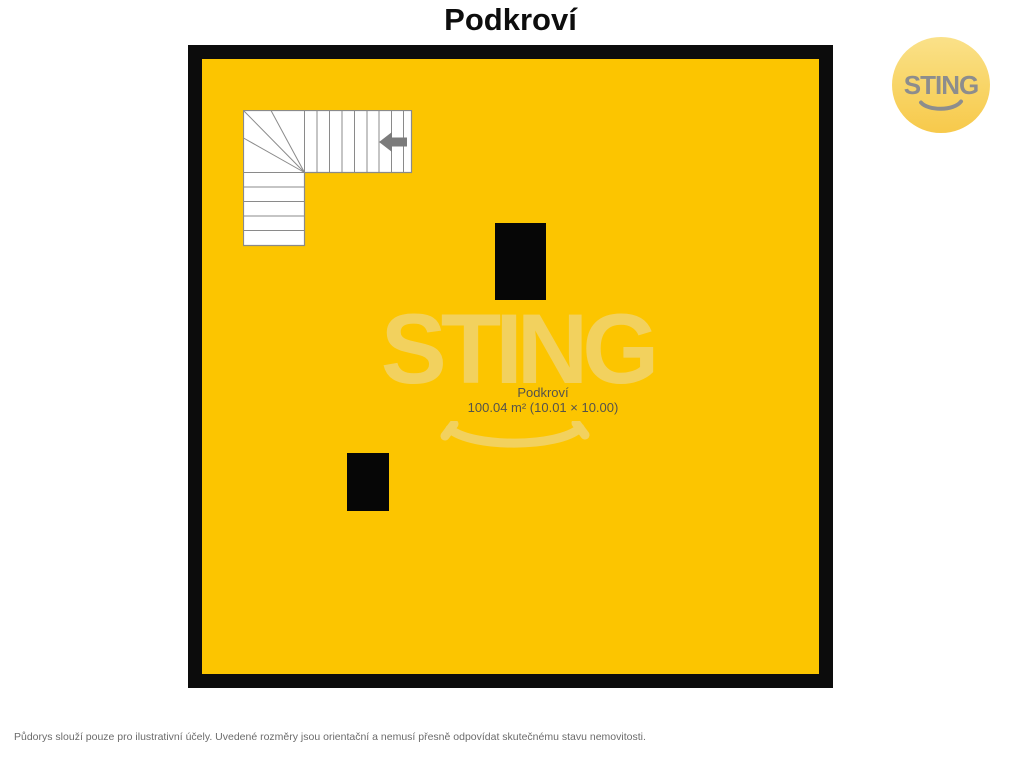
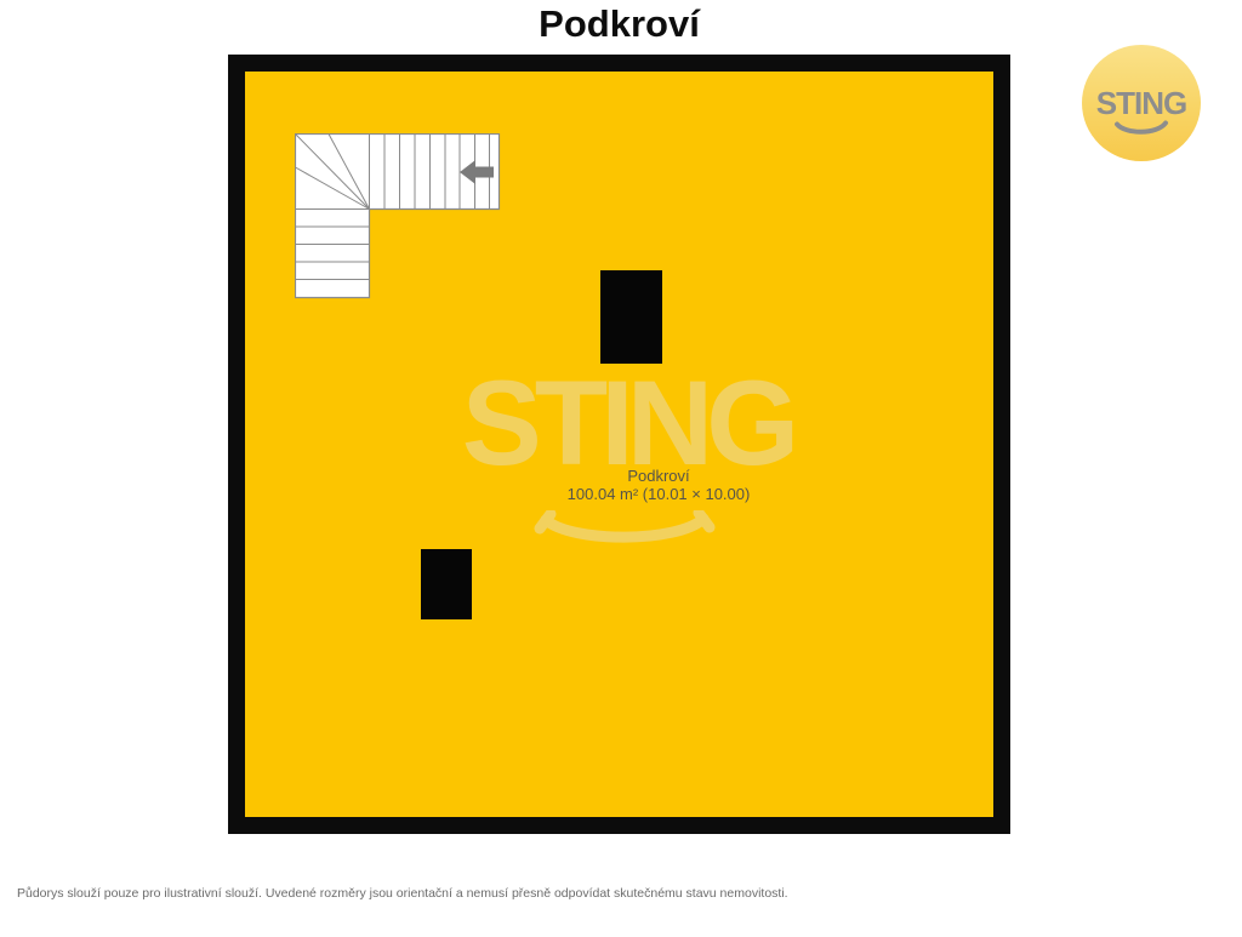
  Podkroví
  STING
  Podkroví
  100.04 m² (10.01 × 10.00)
  STING
- Půdorys slouží pouze pro ilustrativní účely. Uvedené rozměry jsou orientační a nemusí přesně odpovídat skutečnému stavu nemovitosti.
+ Půdorys slouží pouze pro ilustrativní slouží. Uvedené rozměry jsou orientační a nemusí přesně odpovídat skutečnému stavu nemovitosti.
